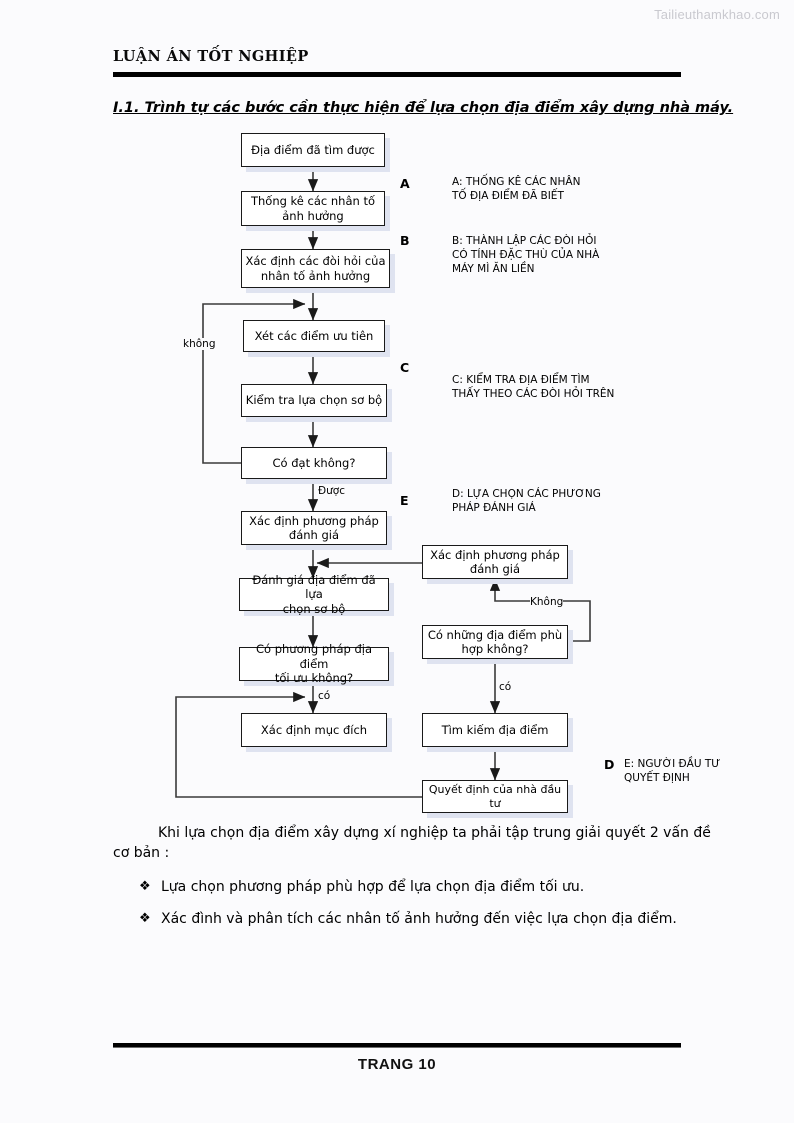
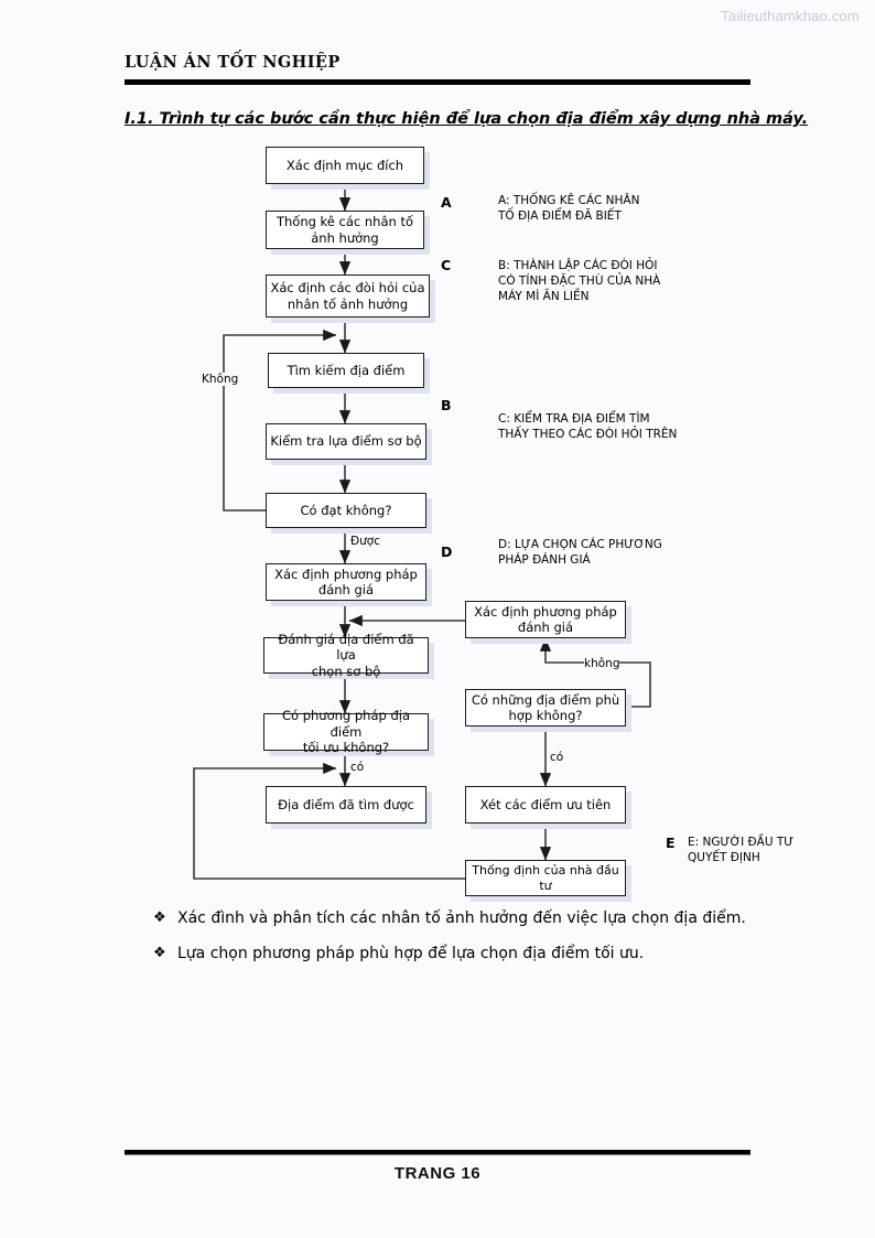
  Tailieuthamkhao.com
  LUẬN ÁN TỐT NGHIỆP
  I.1. Trình tự các bước cần thực hiện để lựa chọn địa điểm xây dựng nhà m
- Địa điểm đã tìm được
+ Xác định mục đích
  Thống kê các nhân tố
  ảnh hưởng
  Xác định các đòi hỏi của
  nhân tố ảnh hưởng
- Xét các điểm ưu tiên
+ Tìm kiếm địa điểm
- Kiểm tra lựa chọn sơ bộ
+ Kiểm tra lựa điểm sơ bộ
  Có đạt không?
  Xác định phương pháp
  đánh giá
  Đánh giá địa điểm đã lựa
  chọn sơ bộ
  Có phương pháp địa điểm
  tối ưu không?
- Xác định mục đích
+ Địa điểm đã tìm được
  Xác định phương pháp
  đánh giá
  Có những địa điểm phù
  hợp không?
- Tìm kiếm địa điểm
+ Xét các điểm ưu tiên
- Quyết định của nhà đầu tư
+ Thống định của nhà đầu tư
- không
+ Không
  Được
  có
- Không
+ không
  có
  A
  A: THỐNG KÊ CÁC NHÂN
  TỐ ĐỊA ĐIỂM ĐÃ BIẾT
- B
+ C
  B: THÀNH LẬP CÁC ĐÒI HỎI
  CÓ TÍNH ĐẶC THÙ CỦA NHÀ
  MÁY MÌ ĂN LIỀN
- C
+ B
  C: KIỂM TRA ĐỊA ĐIỂM TÌM
  THẤY THEO CÁC ĐÒI HỎI TRÊN
- E
+ D
  D: LỰA CHỌN CÁC PHƯƠNG
  PHÁP ĐÁNH GIÁ
- D
+ E
  E: NGƯỜI ĐẦU TƯ
  QUYẾT ĐỊNH
- Khi lựa chọn địa điểm xây dựng xí nghiệp ta phải tập trung giải quyết 2 vấn đề cơ bản :
  ❖
- Lựa chọn phương pháp phù hợp để lựa chọn địa điểm tối ưu.
+ Xác đình và phân tích các nhân tố ảnh hưởng đến việc lựa chọn địa điểm.
  ❖
- Xác đình và phân tích các nhân tố ảnh hưởng đến việc lựa chọn địa điểm.
+ Lựa chọn phương pháp phù hợp để lựa chọn địa điểm tối ưu.
- TRANG 10
+ TRANG 16
